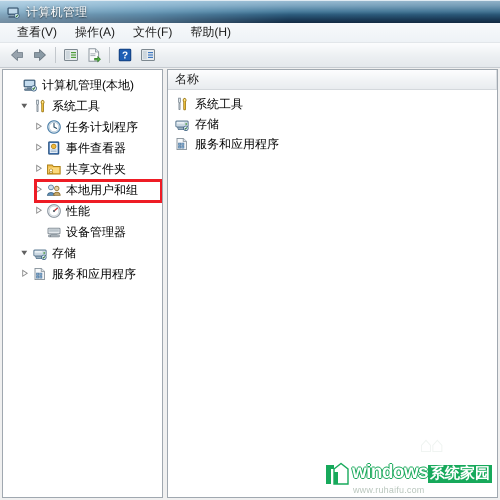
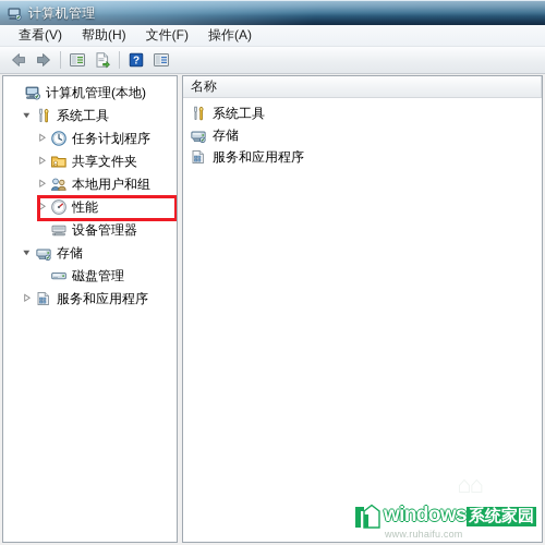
  计算机管理
  查看(V)
- 操作(A)
+ 帮助(H)
  文件(F)
- 帮助(H)
+ 操作(A)
  ?
  计算机管理(本地)
  系统工具
  任务计划程序
- 事件查看器
  共享文件夹
  本地用户和组
  性能
  设备管理器
  存储
+ 磁盘管理
  服务和应用程序
  名称
  系统工具
  存储
  服务和应用程序
  windows
  系统家园
  www.ruhaifu.com
